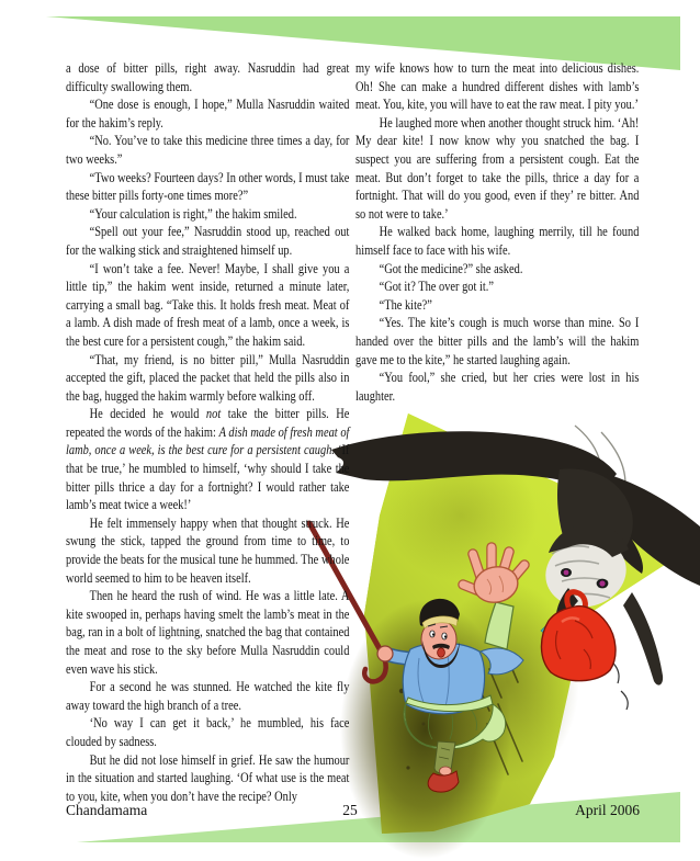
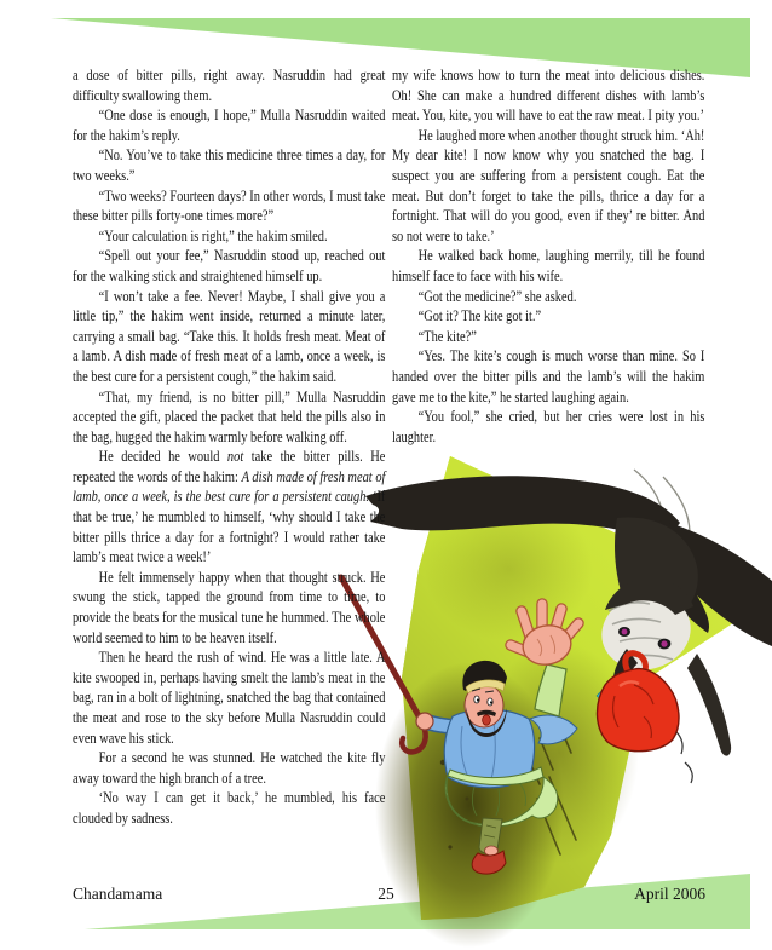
  a dose of bitter pills, right away. Nasruddin had great difficulty swallowing them.
  “One dose is enough, I hope,” Mulla Nasruddin waited for the hakim’s reply.
  “No. You’ve to take this medicine three times a day, for two weeks.”
  “Two weeks? Fourteen days? In other words, I must take these bitter pills forty-one times more?”
  “Your calculation is right,” the hakim smiled.
  “Spell out your fee,” Nasruddin stood up, reached out for the walking stick and straightened himself up.
  “I won’t take a fee. Never! Maybe, I shall give you a little tip,” the hakim went inside, returned a minute later, carrying a small bag. “Take this. It holds fresh meat. Meat of a lamb. A dish made of fresh meat of a lamb, once a week, is the best cure for a persistent cough,” the hakim said.
  “That, my friend, is no bitter pill,” Mulla Nasruddin accepted the gift, placed the packet that held the pills also in the bag, hugged the hakim warmly before walking off.
  He decided he would not take the bitter pills. He repeated the words of the hakim: A dish made of fresh meat of lamb, once a week, is the best cure for a persistent caugh. ‘If that be true,’ he mumbled to himself, ‘why should I take the bitter pills thrice a day for a fortnight? I would rather take lamb’s meat twice a week!’
  He felt immensely happy when that thought struck. He swung the stick, tapped the ground from time to time, to provide the beats for the musical tune he hummed. The whole world seemed to him to be heaven itself.
  Then he heard the rush of wind. He was a little late. A kite swooped in, perhaps having smelt the lamb’s meat in the bag, ran in a bolt of lightning, snatched the bag that contained the meat and rose to the sky before Mulla Nasruddin could even wave his stick.
  For a second he was stunned. He watched the kite fly away toward the high branch of a tree.
  ‘No way I can get it back,’ he mumbled, his face clouded by sadness.
- But he did not lose himself in grief. He saw the humour in the situation and started laughing. ‘Of what use is the meat to you, kite, when you don’t have the recipe? Only
  my wife knows how to turn the meat into delicious dishes. Oh! She can make a hundred different dishes with lamb’s meat. You, kite, you will have to eat the raw meat. I pity you.’
  He laughed more when another thought struck him. ‘Ah! My dear kite! I now know why you snatched the bag. I suspect you are suffering from a persistent cough. Eat the meat. But don’t forget to take the pills, thrice a day for a fortnight. That will do you good, even if they’ re bitter. And so not were to take.’
  He walked back home, laughing merrily, till he found himself face to face with his wife.
  “Got the medicine?” she asked.
- “Got it? The over got it.”
+ “Got it? The kite got it.”
  “The kite?”
  “Yes. The kite’s cough is much worse than mine. So I handed over the bitter pills and the lamb’s will the hakim gave me to the kite,” he started laughing again.
  “You fool,” she cried, but her cries were lost in his laughter.
  Chandamama
  25
  April 2006
